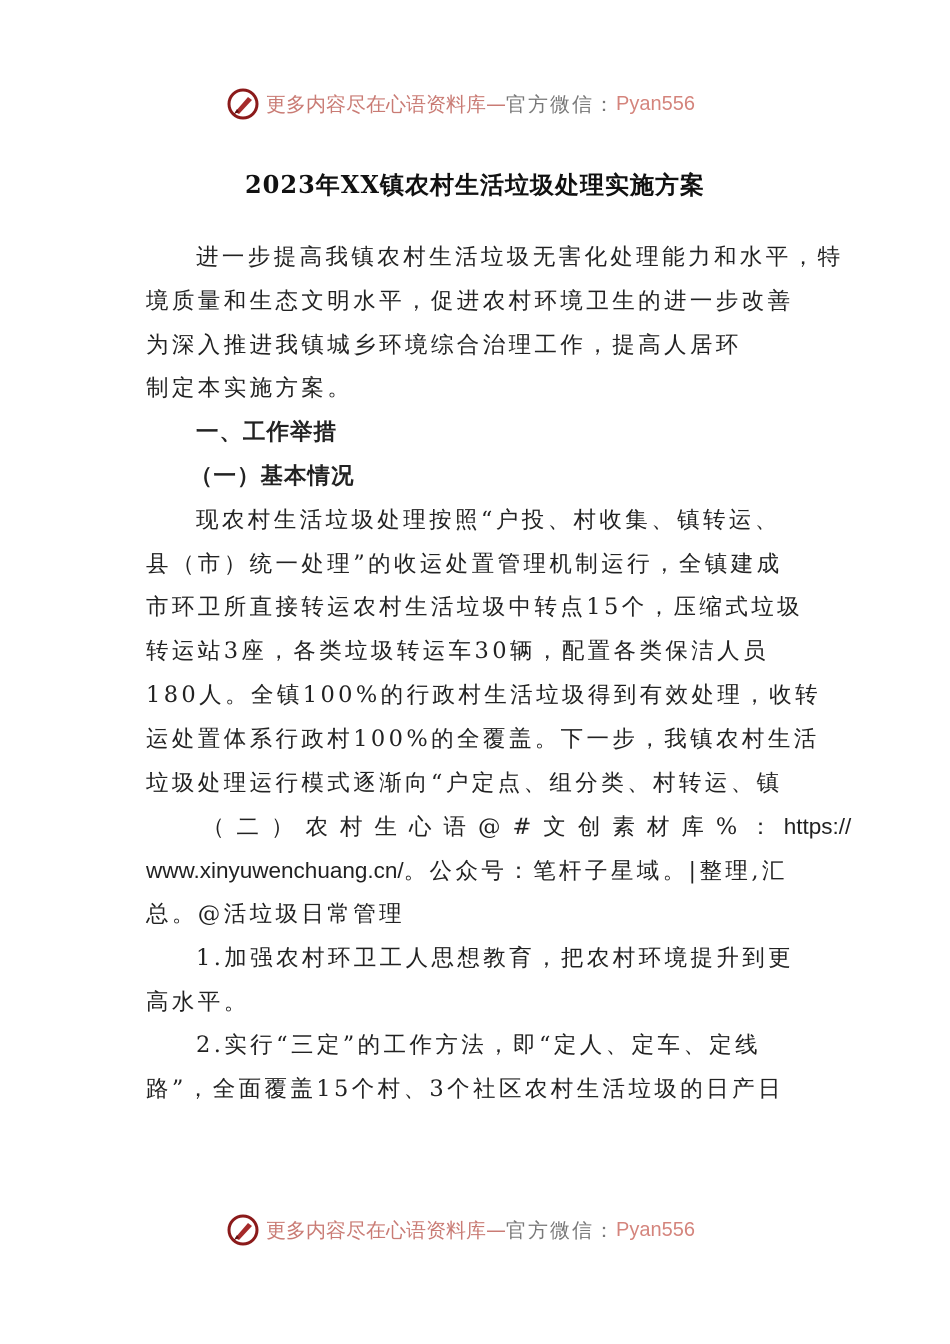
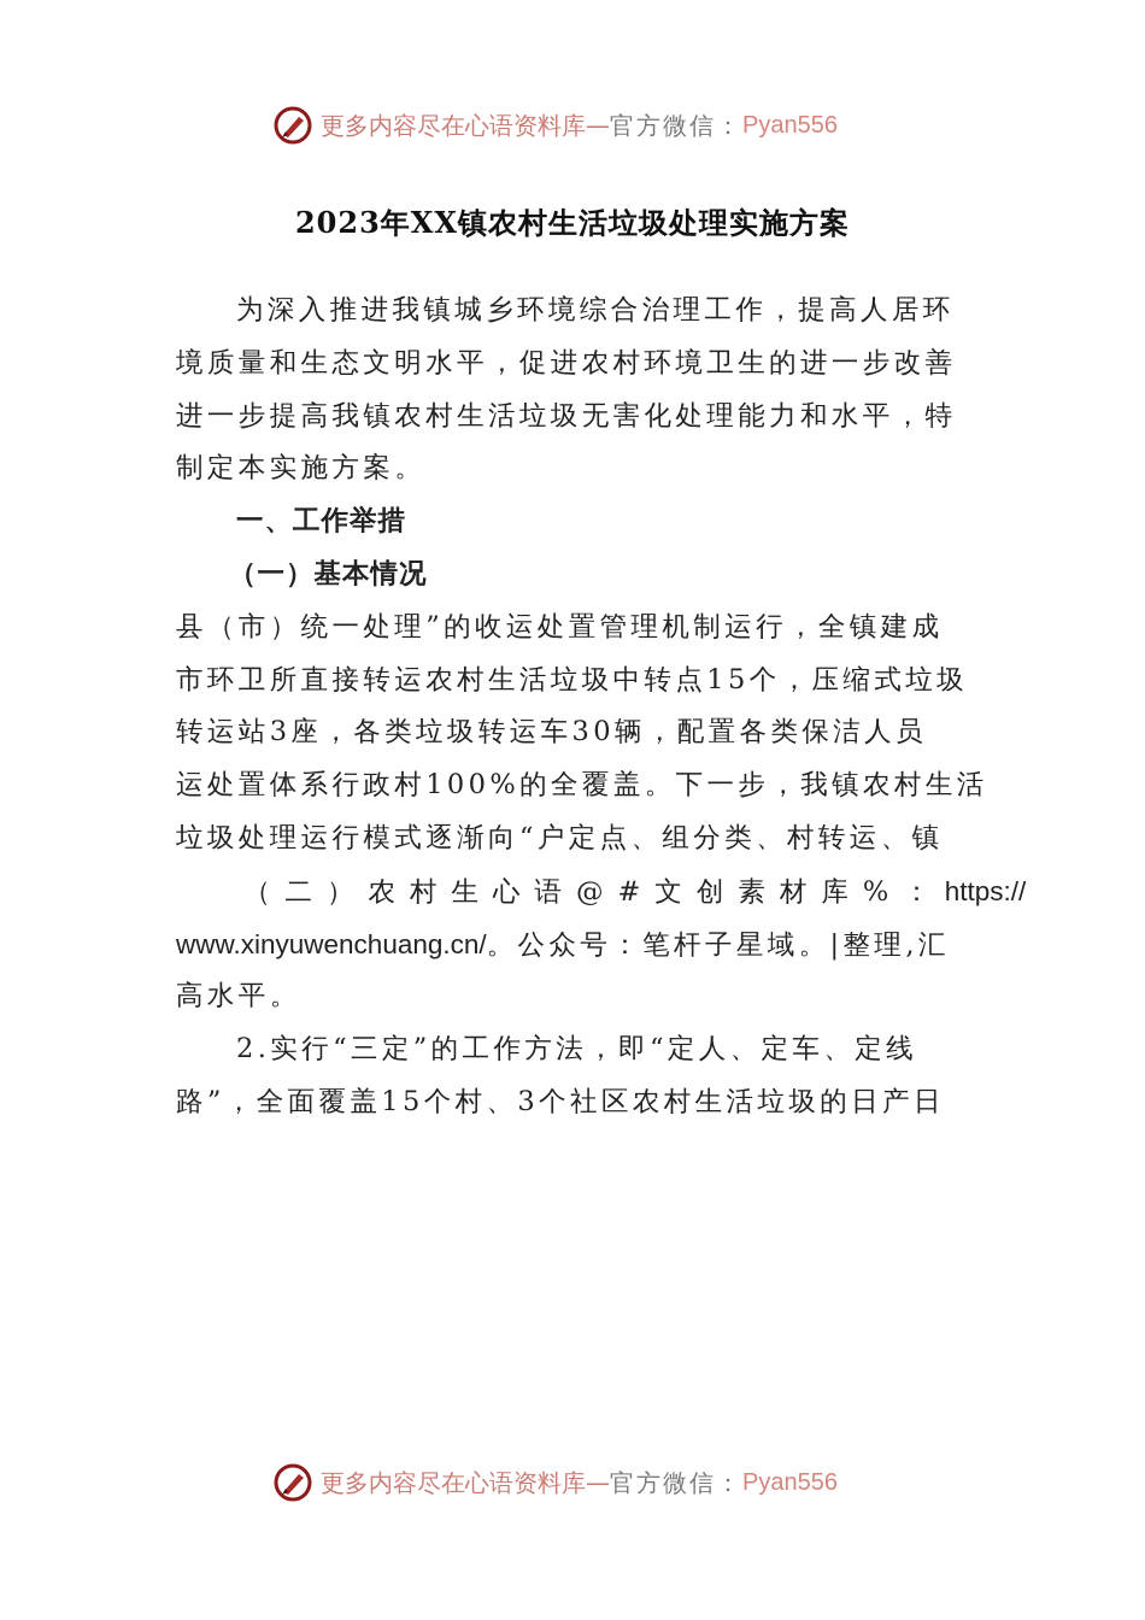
  更多内容尽在心语资料库
  —
  官方微信：
  Pyan556
  2023年XX镇农村生活垃圾处理实施方案
- 进一步提高我镇农村生活垃圾无害化处理能力和水平，特
+ 为深入推进我镇城乡环境综合治理工作，提高人居环
  境质量和生态文明水平，促进农村环境卫生的进一步改善
- 为深入推进我镇城乡环境综合治理工作，提高人居环
+ 进一步提高我镇农村生活垃圾无害化处理能力和水平，特
  制定本实施方案。
  一、工作举措
  （一）基本情况
- 现农村生活垃圾处理按照“户投、村收集、镇转运、
  县（市）统一处理”的收运处置管理机制运行，全镇建成
  市环卫所直接转运农村生活垃圾中转点15个，压缩式垃圾
  转运站3座，各类垃圾转运车30辆，配置各类保洁人员
- 180人。全镇100%的行政村生活垃圾得到有效处理，收转
  运处置体系行政村100%的全覆盖。下一步，我镇农村生活
  垃圾处理运行模式逐渐向“户定点、组分类、村转运、镇
  （二）农村生心语@#文创素材库%：https://
  www.xinyuwenchuang.cn/。公众号：笔杆子星域。|整理,汇
- 总。@活垃圾日常管理
- 1.加强农村环卫工人思想教育，把农村环境提升到更
  高水平。
  2.实行“三定”的工作方法，即“定人、定车、定线
  路”，全面覆盖15个村、3个社区农村生活垃圾的日产日
  更多内容尽在心语资料库
  —
  官方微信：
  Pyan556
